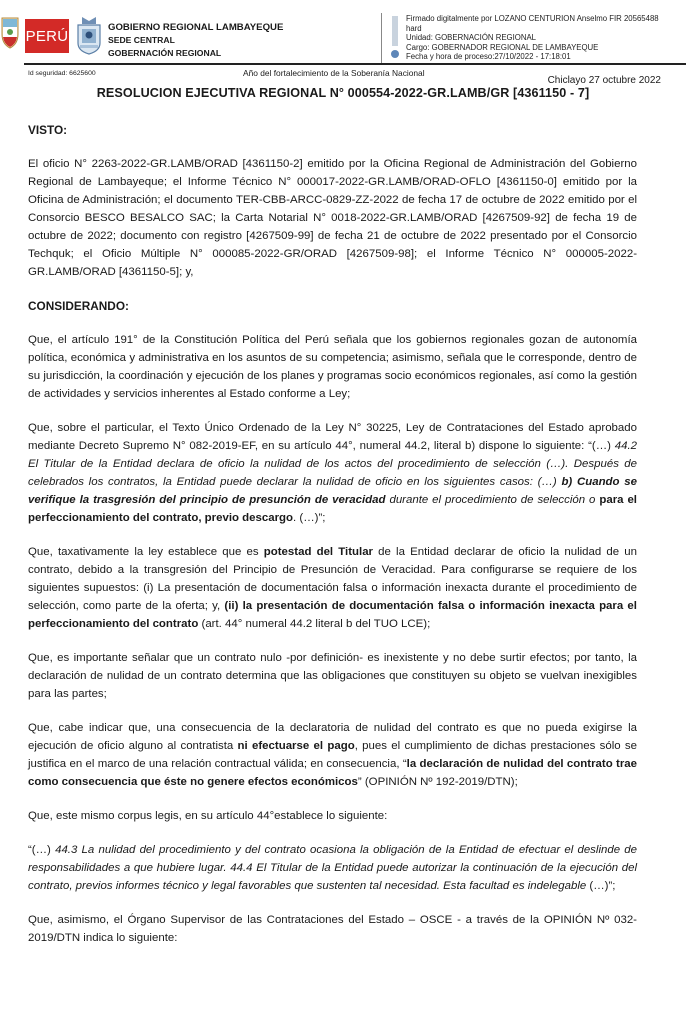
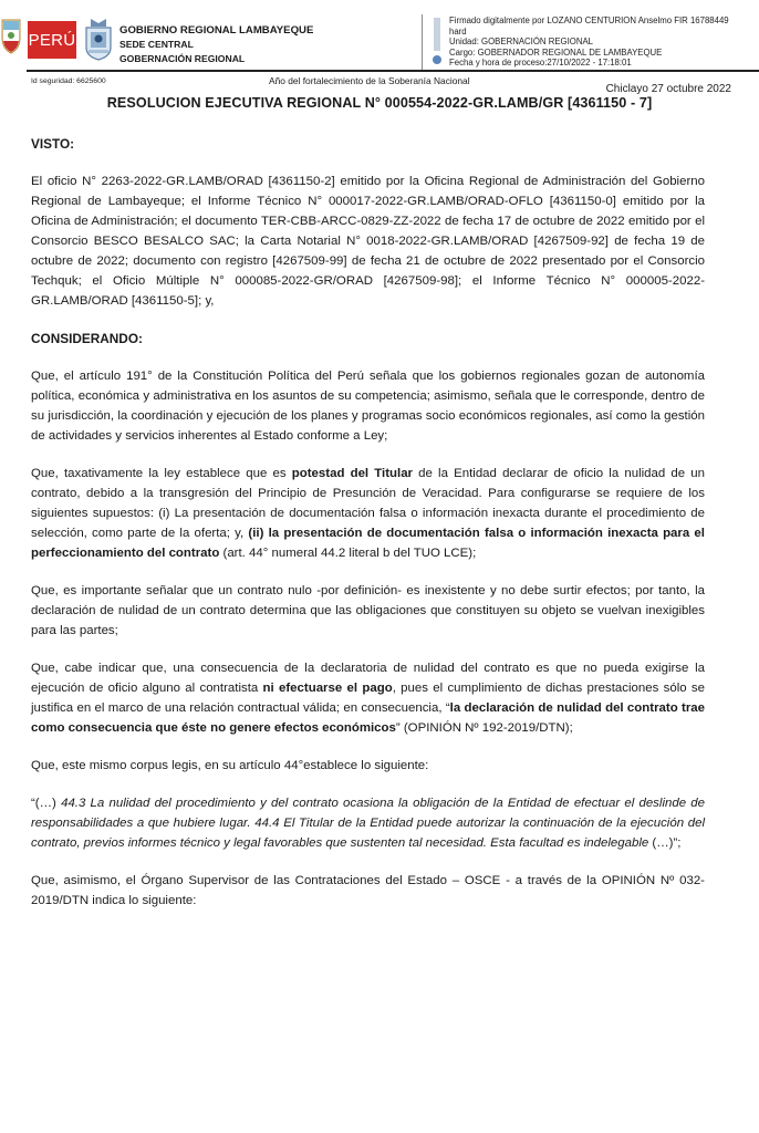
  PERÚ
  GOBIERNO REGIONAL LAMBAYEQUE
  SEDE CENTRAL
  GOBERNACIÓN REGIONAL
- Firmado digitalmente por LOZANO CENTURION Anselmo FIR 20565488
+ Firmado digitalmente por LOZANO CENTURION Anselmo FIR 16788449
  hard
  Unidad: GOBERNACIÓN REGIONAL
  Cargo: GOBERNADOR REGIONAL DE LAMBAYEQUE
  Fecha y hora de proceso:27/10/2022 - 17:18:01
  Año del fortalecimiento de la Soberanía Nacional
  Chiclayo 27 octubre 2022
  RESOLUCION EJECUTIVA REGIONAL N° 000554-2022-GR.LAMB/GR [4361150 - 7]
  VISTO:
  El oficio N° 2263-2022-GR.LAMB/ORAD [4361150-2] emitido por la Oficina Regional de Administración del Gobierno Regional de Lambayeque; el Informe Técnico N° 000017-2022-GR.LAMB/ORAD-OFLO [4361150-0] emitido por la Oficina de Administración; el documento TER-CBB-ARCC-0829-ZZ-2022 de fecha 17 de octubre de 2022 emitido por el Consorcio BESCO BESALCO SAC; la Carta Notarial N° 0018-2022-GR.LAMB/ORAD [4267509-92] de fecha 19 de octubre de 2022; documento con registro [4267509-99] de fecha 21 de octubre de 2022 presentado por el Consorcio Techquk; el Oficio Múltiple N° 000085-2022-GR/ORAD [4267509-98]; el Informe Técnico N° 000005-2022-GR.LAMB/ORAD [4361150-5]; y,
  CONSIDERANDO:
  Que, el artículo 191° de la Constitución Política del Perú señala que los gobiernos regionales gozan de autonomía política, económica y administrativa en los asuntos de su competencia; asimismo, señala que le corresponde, dentro de su jurisdicción, la coordinación y ejecución de los planes y programas socio económicos regionales, así como la gestión de actividades y servicios inherentes al Estado conforme a Ley;
- Que, sobre el particular, el Texto Único Ordenado de la Ley N° 30225, Ley de Contrataciones del Estado aprobado mediante Decreto Supremo N° 082-2019-EF, en su artículo 44°, numeral 44.2, literal b) dispone lo siguiente: “(…) 44.2 El Titular de la Entidad declara de oficio la nulidad de los actos del procedimiento de selección (…). Después de celebrados los contratos, la Entidad puede declarar la nulidad de oficio en los siguientes casos: (…) b) Cuando se verifique la trasgresión del principio de presunción de veracidad durante el procedimiento de selección o para el perfeccionamiento del contrato, previo descargo. (…)”;
  Que, taxativamente la ley establece que es potestad del Titular de la Entidad declarar de oficio la nulidad de un contrato, debido a la transgresión del Principio de Presunción de Veracidad. Para configurarse se requiere de los siguientes supuestos: (i) La presentación de documentación falsa o información inexacta durante el procedimiento de selección, como parte de la oferta; y, (ii) la presentación de documentación falsa o información inexacta para el perfeccionamiento del contrato (art. 44° numeral 44.2 literal b del TUO LCE);
  Que, es importante señalar que un contrato nulo -por definición- es inexistente y no debe surtir efectos; por tanto, la declaración de nulidad de un contrato determina que las obligaciones que constituyen su objeto se vuelvan inexigibles para las partes;
  Que, cabe indicar que, una consecuencia de la declaratoria de nulidad del contrato es que no pueda exigirse la ejecución de oficio alguno al contratista ni efectuarse el pago, pues el cumplimiento de dichas prestaciones sólo se justifica en el marco de una relación contractual válida; en consecuencia, “la declaración de nulidad del contrato trae como consecuencia que éste no genere efectos económicos” (OPINIÓN Nº 192-2019/DTN);
  Que, este mismo corpus legis, en su artículo 44°establece lo siguiente:
  “(…) 44.3 La nulidad del procedimiento y del contrato ocasiona la obligación de la Entidad de efectuar el deslinde de responsabilidades a que hubiere lugar. 44.4 El Titular de la Entidad puede autorizar la continuación de la ejecución del contrato, previos informes técnico y legal favorables que sustenten tal necesidad. Esta facultad es indelegable (…)”;
  Que, asimismo, el Órgano Supervisor de las Contrataciones del Estado – OSCE - a través de la OPINIÓN Nº 032-2019/DTN indica lo siguiente:
